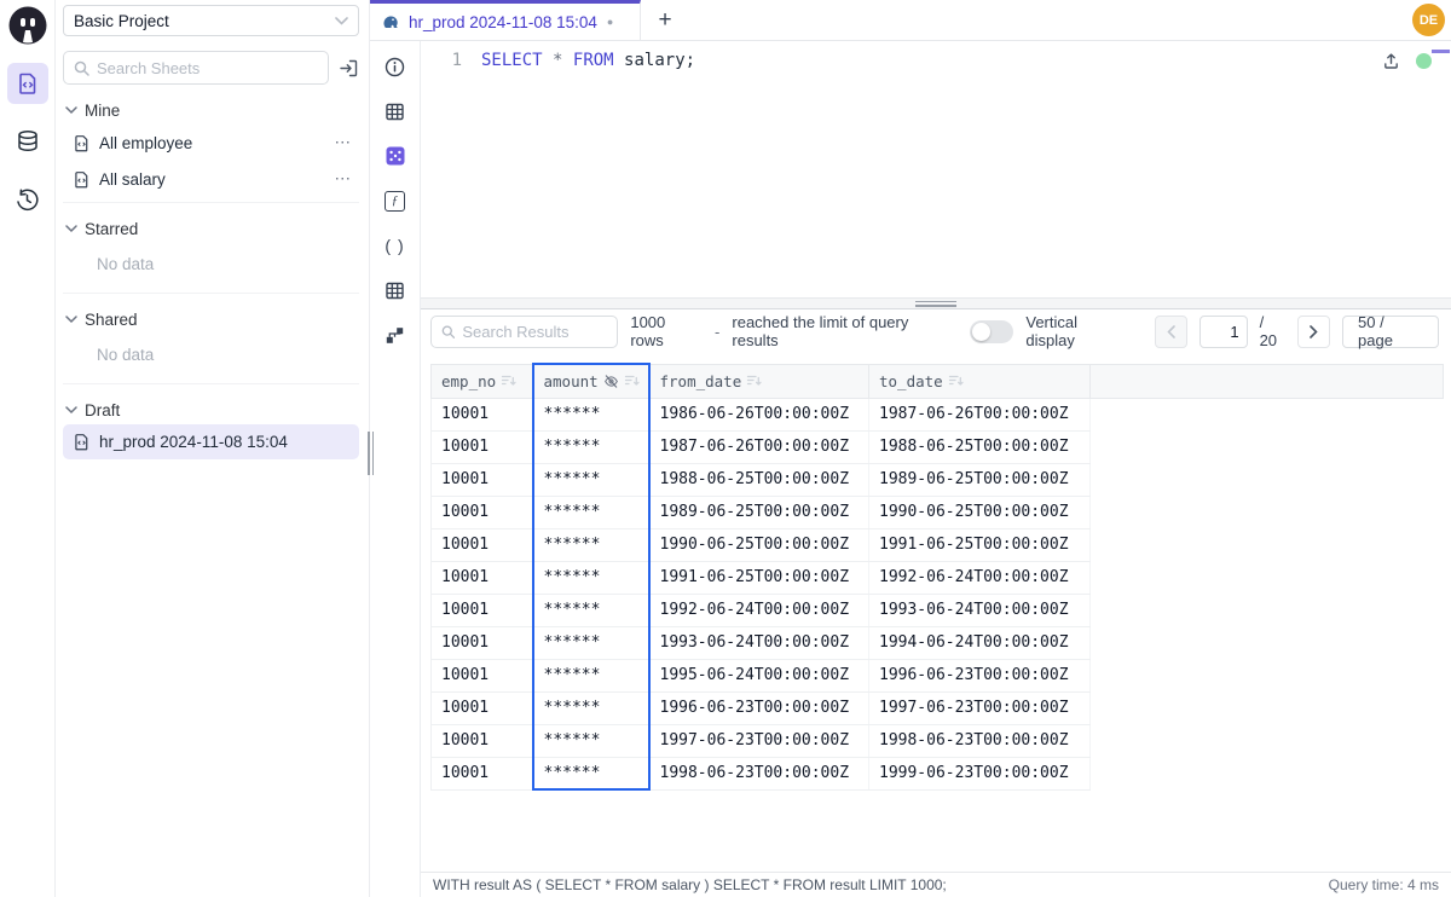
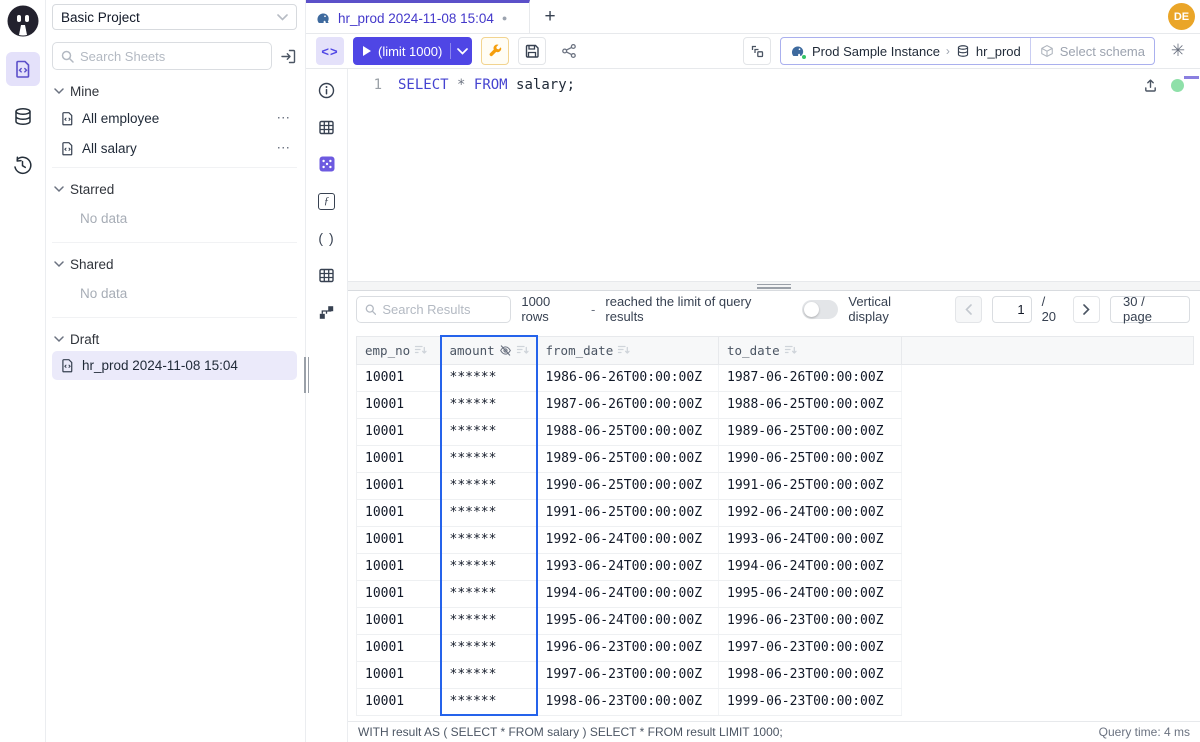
  Basic Project
  Search Sheets
  Mine
  All employee
  ⋯
  All salary
  ⋯
  Starred
  No data
  Shared
  No data
  Draft
  hr_prod 2024-11-08 15:04
  hr_prod 2024-11-08 15:04
  ●
  +
  DE
+ <>
+ (limit 1000)
+ Prod Sample Instance
+ ›
+ hr_prod
+ Select schema
+ ✳
  ƒ
  ( )
  1
  SELECT * FROM salary;
  Search Results
  1000 rows
  -
  reached the limit of query results
  Vertical display
  1
  / 20
- 50 / page
+ 30 / page
  emp_no	amount	from_date	to_date
  10001	******	1986-06-26T00:00:00Z	1987-06-26T00:00:00Z
  10001	******	1987-06-26T00:00:00Z	1988-06-25T00:00:00Z
  10001	******	1988-06-25T00:00:00Z	1989-06-25T00:00:00Z
  10001	******	1989-06-25T00:00:00Z	1990-06-25T00:00:00Z
  10001	******	1990-06-25T00:00:00Z	1991-06-25T00:00:00Z
  10001	******	1991-06-25T00:00:00Z	1992-06-24T00:00:00Z
  10001	******	1992-06-24T00:00:00Z	1993-06-24T00:00:00Z
  10001	******	1993-06-24T00:00:00Z	1994-06-24T00:00:00Z
+ 10001	******	1994-06-24T00:00:00Z	1995-06-24T00:00:00Z
  10001	******	1995-06-24T00:00:00Z	1996-06-23T00:00:00Z
  10001	******	1996-06-23T00:00:00Z	1997-06-23T00:00:00Z
  10001	******	1997-06-23T00:00:00Z	1998-06-23T00:00:00Z
  10001	******	1998-06-23T00:00:00Z	1999-06-23T00:00:00Z
  WITH result AS ( SELECT * FROM salary ) SELECT * FROM result LIMIT 1000;
  Query time: 4 ms
